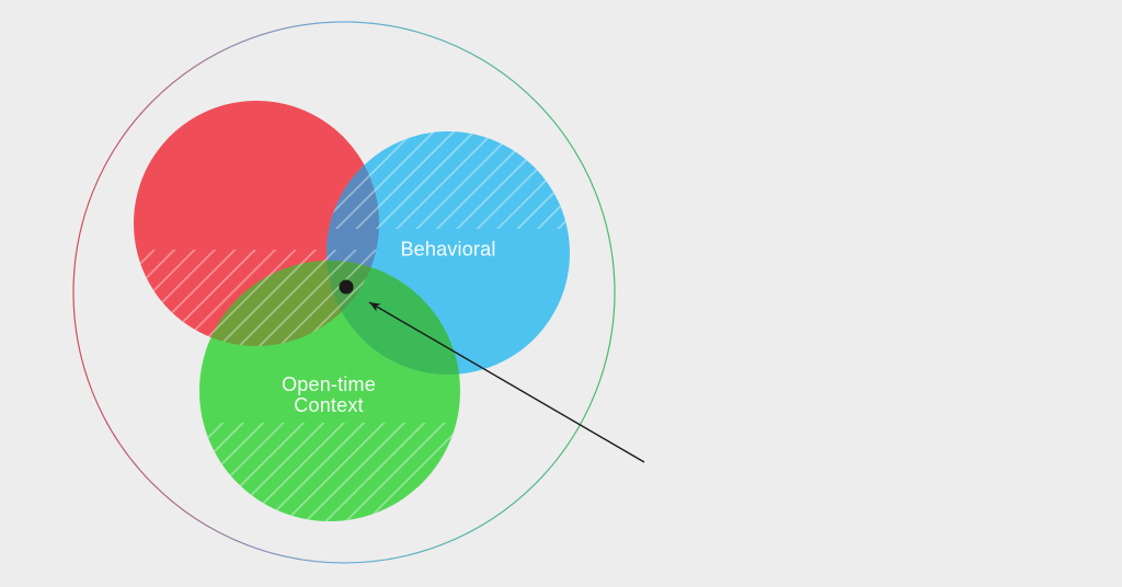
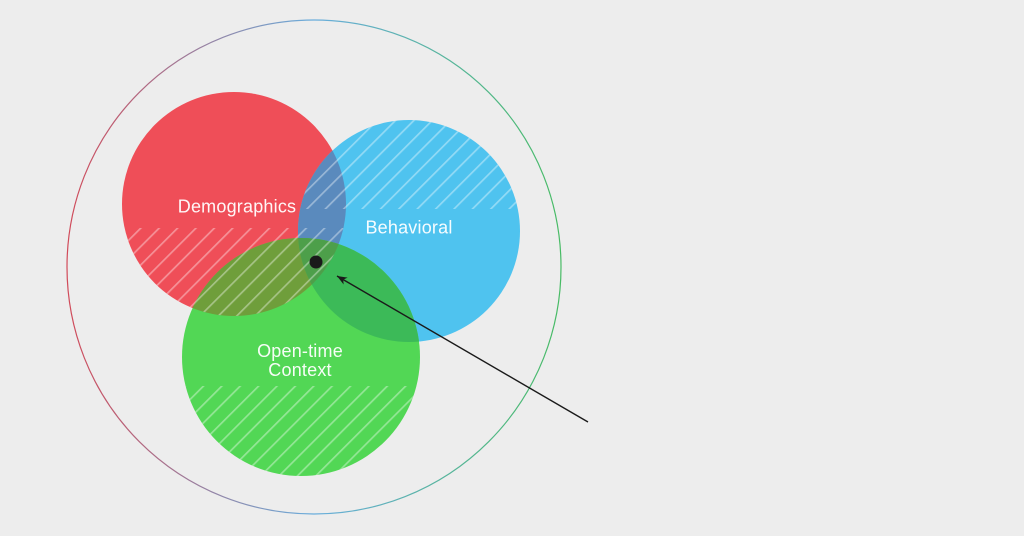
+ Demographics
  Behavioral
  Open-time
  Context
